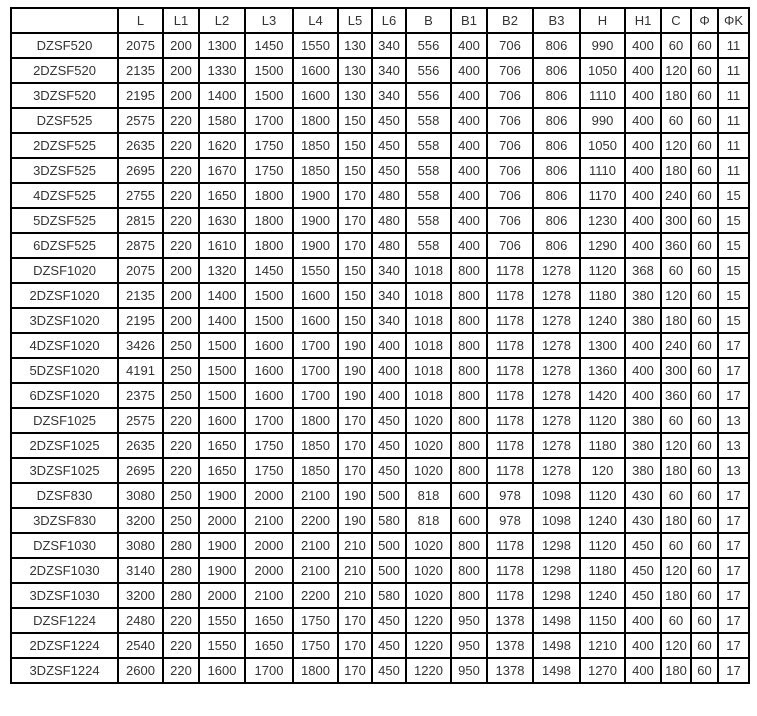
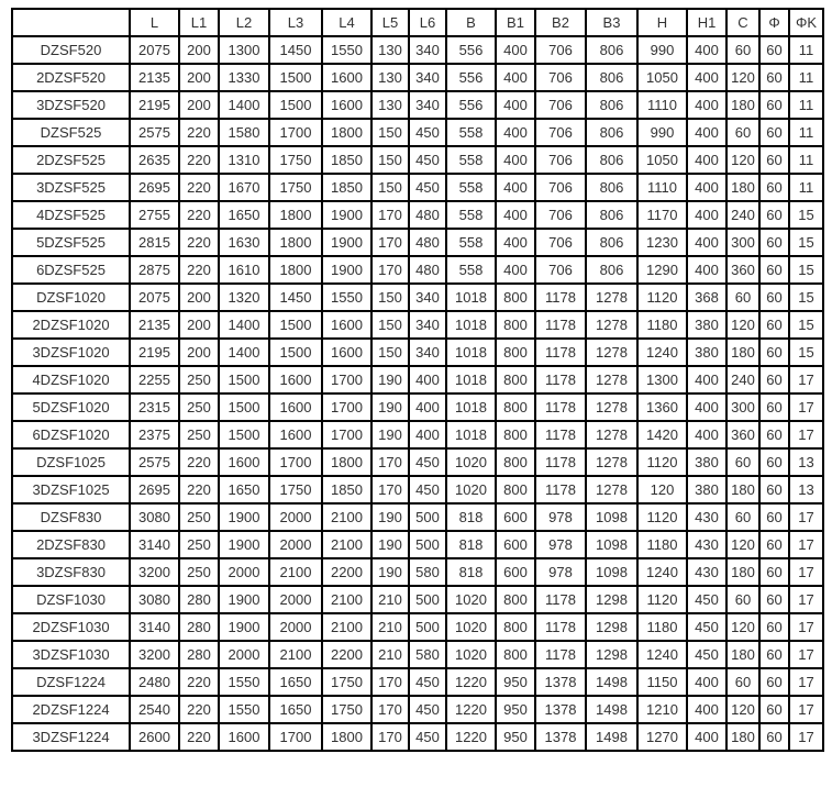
  	L	L1	L2	L3	L4	L5	L6	B	B1	B2	B3	H	H1	C	Φ	ΦK
  DZSF520	2075	200	1300	1450	1550	130	340	556	400	706	806	990	400	60	60	11
  2DZSF520	2135	200	1330	1500	1600	130	340	556	400	706	806	1050	400	120	60	11
  3DZSF520	2195	200	1400	1500	1600	130	340	556	400	706	806	1110	400	180	60	11
  DZSF525	2575	220	1580	1700	1800	150	450	558	400	706	806	990	400	60	60	11
- 2DZSF525	2635	220	1620	1750	1850	150	450	558	400	706	806	1050	400	120	60	11
+ 2DZSF525	2635	220	1310	1750	1850	150	450	558	400	706	806	1050	400	120	60	11
  3DZSF525	2695	220	1670	1750	1850	150	450	558	400	706	806	1110	400	180	60	11
  4DZSF525	2755	220	1650	1800	1900	170	480	558	400	706	806	1170	400	240	60	15
  5DZSF525	2815	220	1630	1800	1900	170	480	558	400	706	806	1230	400	300	60	15
  6DZSF525	2875	220	1610	1800	1900	170	480	558	400	706	806	1290	400	360	60	15
  DZSF1020	2075	200	1320	1450	1550	150	340	1018	800	1178	1278	1120	368	60	60	15
  2DZSF1020	2135	200	1400	1500	1600	150	340	1018	800	1178	1278	1180	380	120	60	15
  3DZSF1020	2195	200	1400	1500	1600	150	340	1018	800	1178	1278	1240	380	180	60	15
- 4DZSF1020	3426	250	1500	1600	1700	190	400	1018	800	1178	1278	1300	400	240	60	17
+ 4DZSF1020	2255	250	1500	1600	1700	190	400	1018	800	1178	1278	1300	400	240	60	17
- 5DZSF1020	4191	250	1500	1600	1700	190	400	1018	800	1178	1278	1360	400	300	60	17
+ 5DZSF1020	2315	250	1500	1600	1700	190	400	1018	800	1178	1278	1360	400	300	60	17
  6DZSF1020	2375	250	1500	1600	1700	190	400	1018	800	1178	1278	1420	400	360	60	17
  DZSF1025	2575	220	1600	1700	1800	170	450	1020	800	1178	1278	1120	380	60	60	13
- 2DZSF1025	2635	220	1650	1750	1850	170	450	1020	800	1178	1278	1180	380	120	60	13
  3DZSF1025	2695	220	1650	1750	1850	170	450	1020	800	1178	1278	120	380	180	60	13
  DZSF830	3080	250	1900	2000	2100	190	500	818	600	978	1098	1120	430	60	60	17
+ 2DZSF830	3140	250	1900	2000	2100	190	500	818	600	978	1098	1180	430	120	60	17
  3DZSF830	3200	250	2000	2100	2200	190	580	818	600	978	1098	1240	430	180	60	17
  DZSF1030	3080	280	1900	2000	2100	210	500	1020	800	1178	1298	1120	450	60	60	17
  2DZSF1030	3140	280	1900	2000	2100	210	500	1020	800	1178	1298	1180	450	120	60	17
  3DZSF1030	3200	280	2000	2100	2200	210	580	1020	800	1178	1298	1240	450	180	60	17
  DZSF1224	2480	220	1550	1650	1750	170	450	1220	950	1378	1498	1150	400	60	60	17
  2DZSF1224	2540	220	1550	1650	1750	170	450	1220	950	1378	1498	1210	400	120	60	17
  3DZSF1224	2600	220	1600	1700	1800	170	450	1220	950	1378	1498	1270	400	180	60	17
